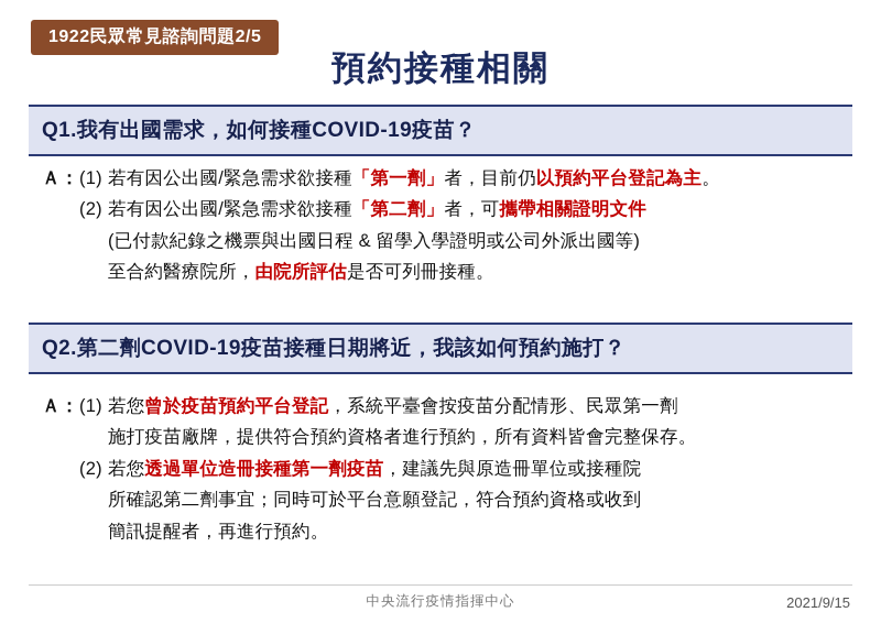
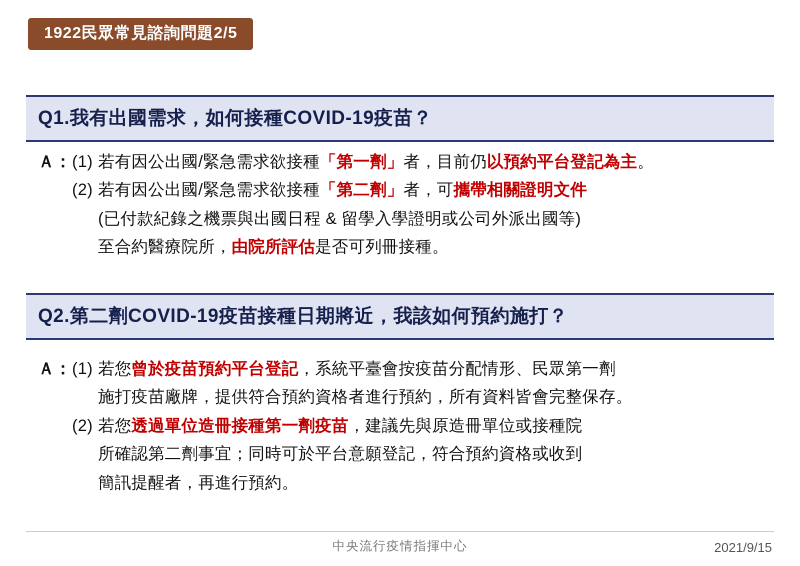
  1922民眾常見諮詢問題2/5
- 預約接種相關
  Q1.我有出國需求，如何接種COVID-19疫苗？
  Ａ：
  (1)
  若有因公出國/緊急需求欲接種「第一劑」者，目前仍以預約平台登記為主。
  (2)
  若有因公出國/緊急需求欲接種「第二劑」者，可攜帶相關證明文件
  (已付款紀錄之機票與出國日程 & 留學入學證明或公司外派出國等)
  至合約醫療院所，由院所評估是否可列冊接種。
  Q2.第二劑COVID-19疫苗接種日期將近，我該如何預約施打？
  Ａ：
  (1)
  若您曾於疫苗預約平台登記，系統平臺會按疫苗分配情形、民眾第一劑
  施打疫苗廠牌，提供符合預約資格者進行預約，所有資料皆會完整保存。
  (2)
  若您透過單位造冊接種第一劑疫苗，建議先與原造冊單位或接種院
  所確認第二劑事宜；同時可於平台意願登記，符合預約資格或收到
  簡訊提醒者，再進行預約。
  中央流行疫情指揮中心
  2021/9/15
